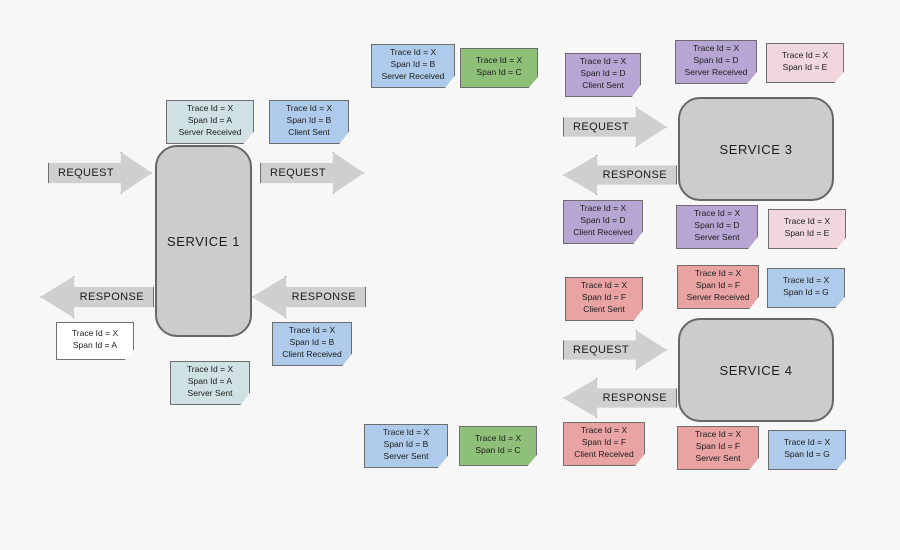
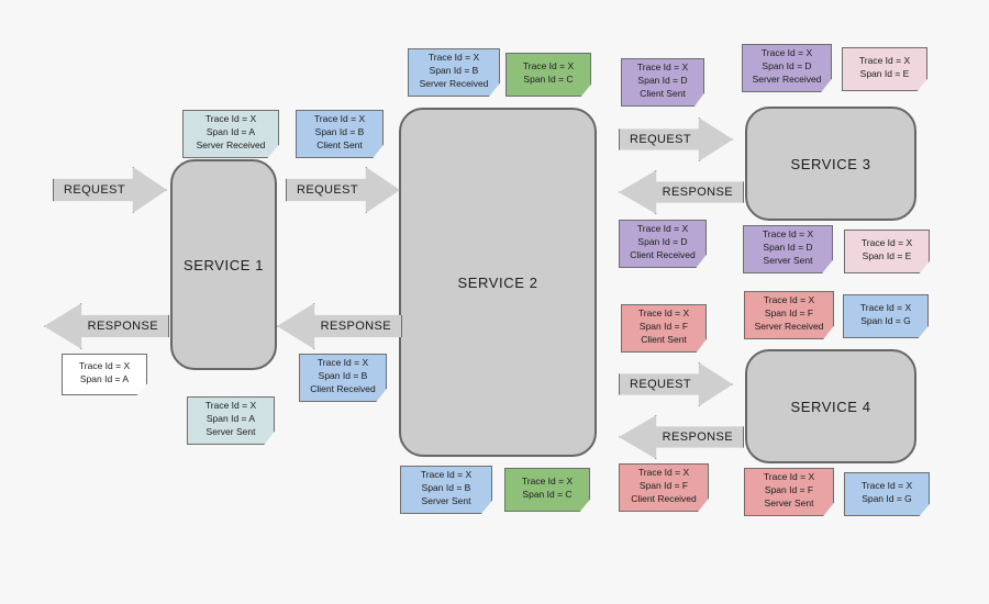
  SERVICE 1
+ SERVICE 2
  SERVICE 3
  SERVICE 4
  REQUEST
  RESPONSE
  REQUEST
  RESPONSE
  REQUEST
  RESPONSE
  REQUEST
  RESPONSE
  Trace Id = X
  Span Id = A
  Server Received
  Trace Id = X
  Span Id = A
  Trace Id = X
  Span Id = A
  Server Sent
  Trace Id = X
  Span Id = B
  Client Sent
  Trace Id = X
  Span Id = B
  Client Received
  Trace Id = X
  Span Id = B
  Server Received
  Trace Id = X
  Span Id = C
  Trace Id = X
  Span Id = B
  Server Sent
  Trace Id = X
  Span Id = C
  Trace Id = X
  Span Id = D
  Client Sent
  Trace Id = X
  Span Id = D
  Client Received
  Trace Id = X
  Span Id = F
  Client Sent
  Trace Id = X
  Span Id = F
  Client Received
  Trace Id = X
  Span Id = D
  Server Received
  Trace Id = X
  Span Id = E
  Trace Id = X
  Span Id = D
  Server Sent
  Trace Id = X
  Span Id = E
  Trace Id = X
  Span Id = F
  Server Received
  Trace Id = X
  Span Id = G
  Trace Id = X
  Span Id = F
  Server Sent
  Trace Id = X
  Span Id = G
